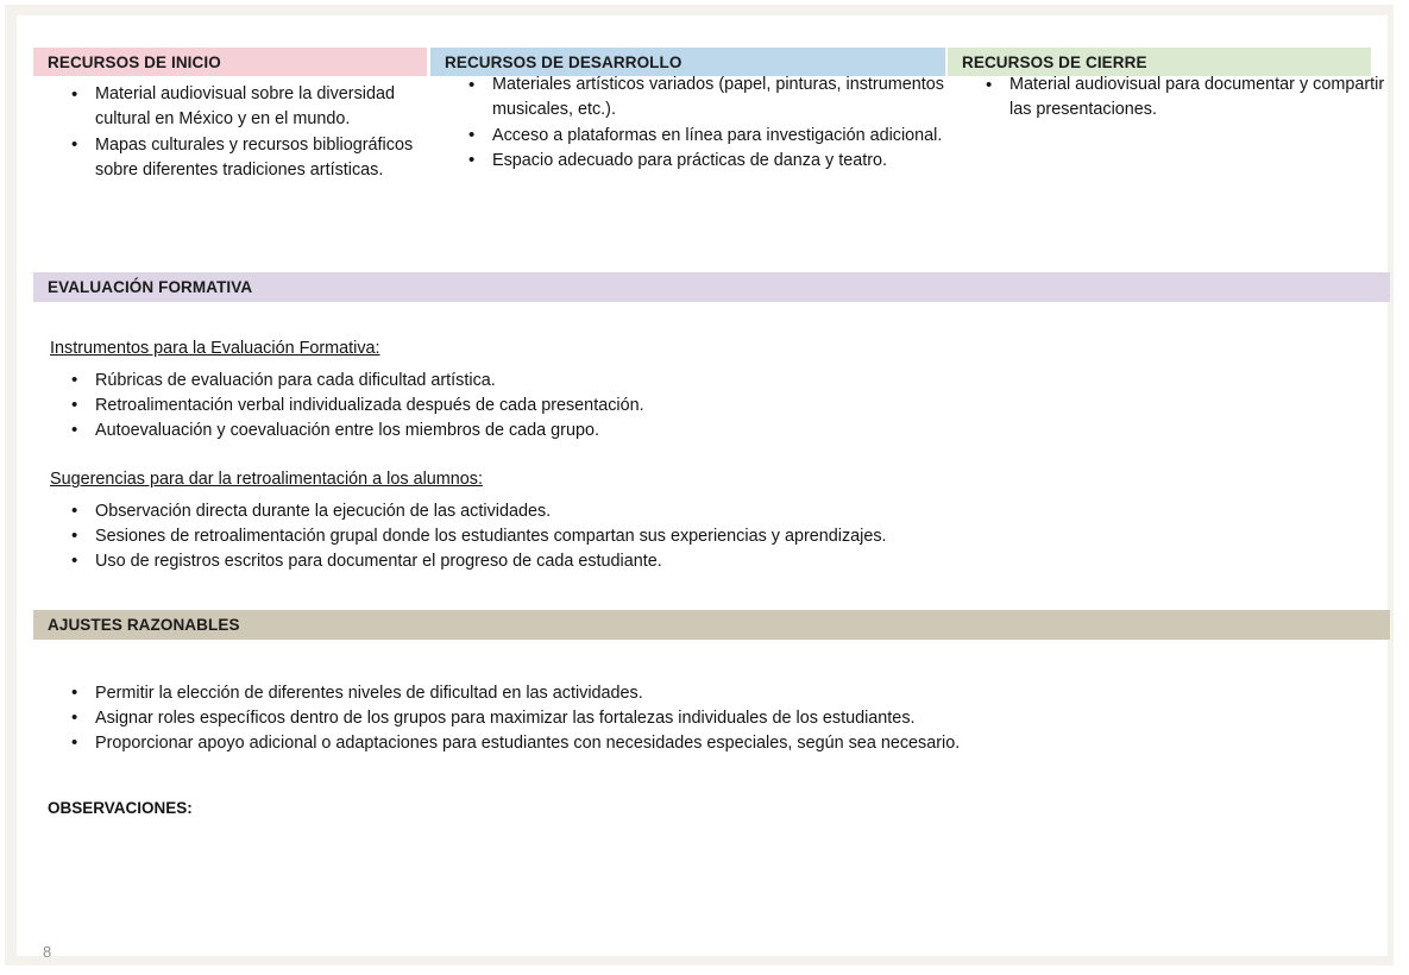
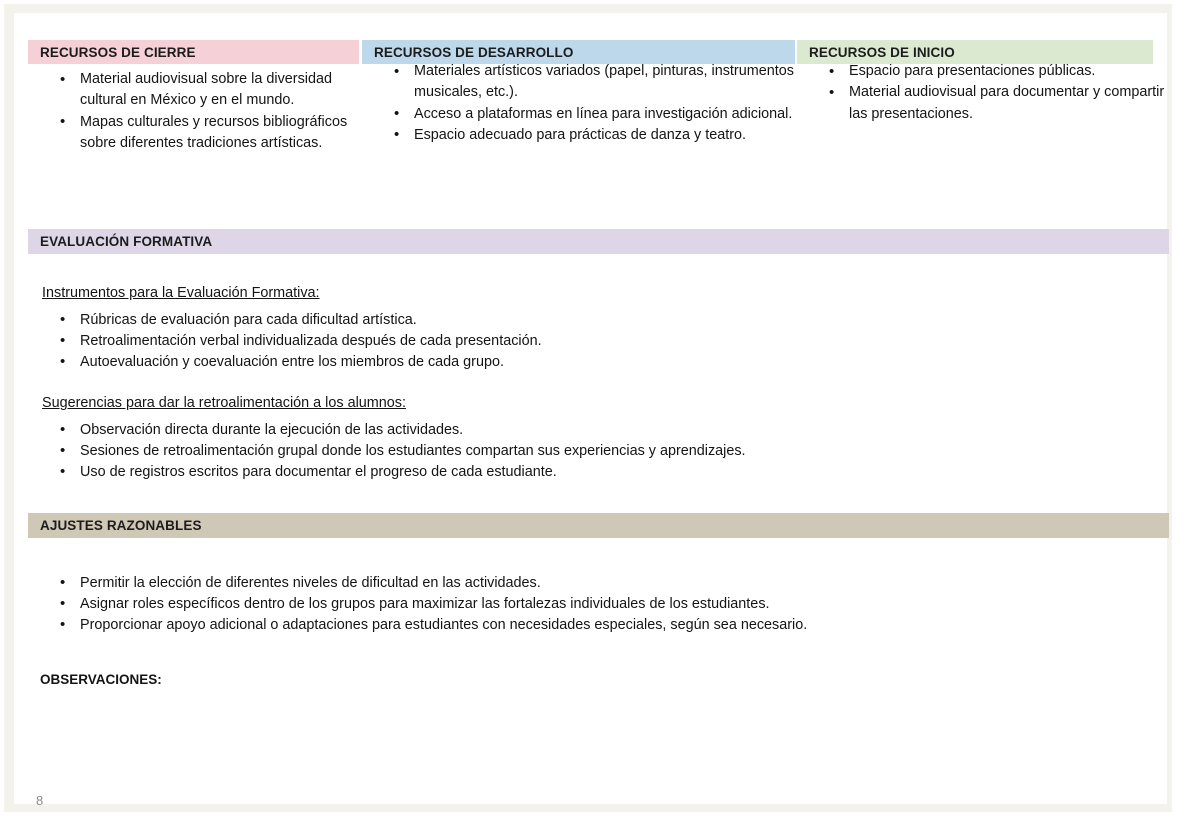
- RECURSOS DE INICIO
+ RECURSOS DE CIERRE
  RECURSOS DE DESARROLLO
- RECURSOS DE CIERRE
+ RECURSOS DE INICIO
  Material audiovisual sobre la diversidad cultural en México y en el mundo.
  Mapas culturales y recursos bibliográficos sobre diferentes tradiciones artísticas.
  Materiales artísticos variados (papel, pinturas, instrumentos musicales, etc.).
  Acceso a plataformas en línea para investigación adicional.
  Espacio adecuado para prácticas de danza y teatro.
+ Espacio para presentaciones públicas.
  Material audiovisual para documentar y compartir las presentaciones.
  EVALUACIÓN FORMATIVA
  Instrumentos para la Evaluación Formativa:
  Rúbricas de evaluación para cada dificultad artística.
  Retroalimentación verbal individualizada después de cada presentación.
  Autoevaluación y coevaluación entre los miembros de cada grupo.
  Sugerencias para dar la retroalimentación a los alumnos:
  Observación directa durante la ejecución de las actividades.
  Sesiones de retroalimentación grupal donde los estudiantes compartan sus experiencias y aprendizajes.
  Uso de registros escritos para documentar el progreso de cada estudiante.
  AJUSTES RAZONABLES
  Permitir la elección de diferentes niveles de dificultad en las actividades.
  Asignar roles específicos dentro de los grupos para maximizar las fortalezas individuales de los estudiantes.
  Proporcionar apoyo adicional o adaptaciones para estudiantes con necesidades especiales, según sea necesario.
  OBSERVACIONES:
  8
